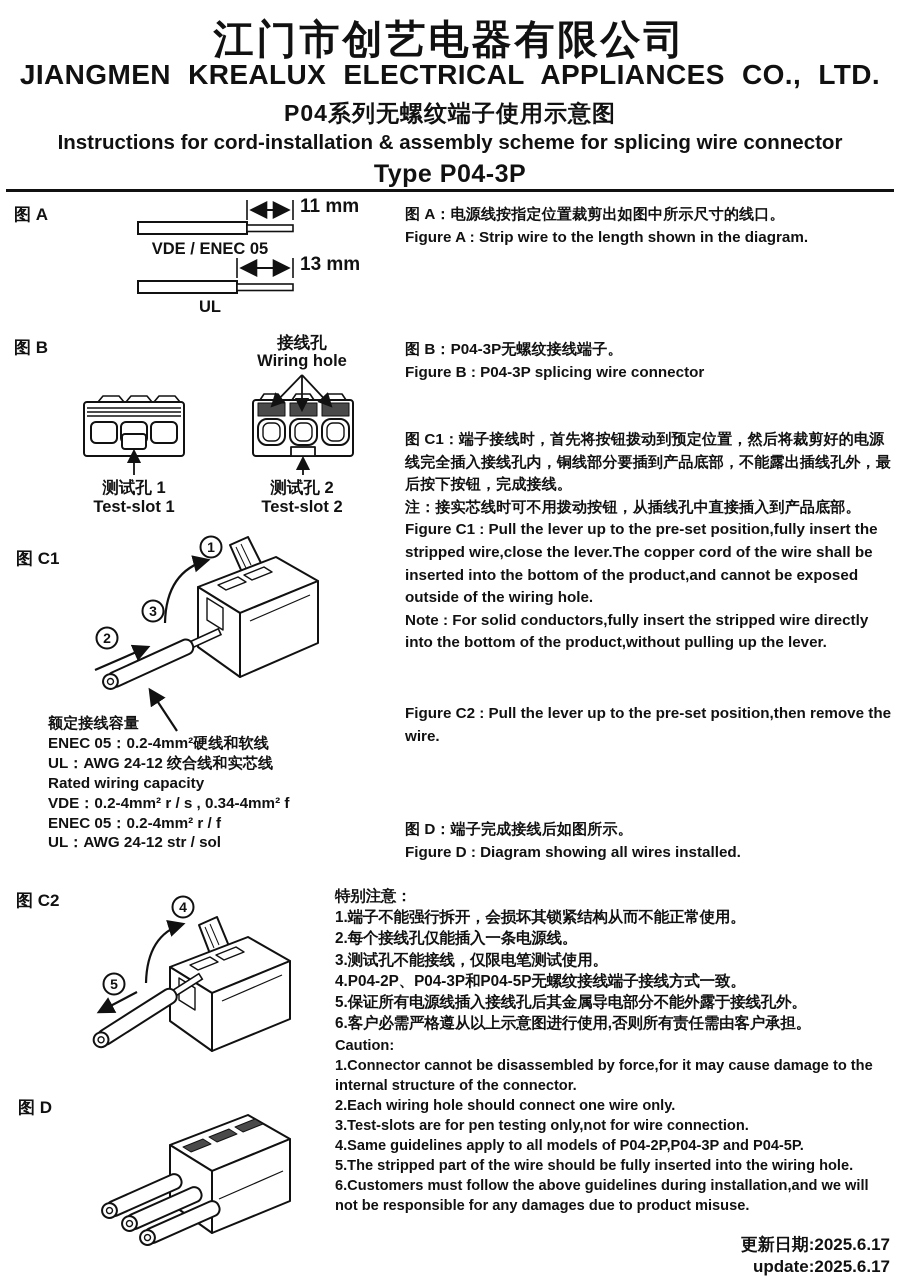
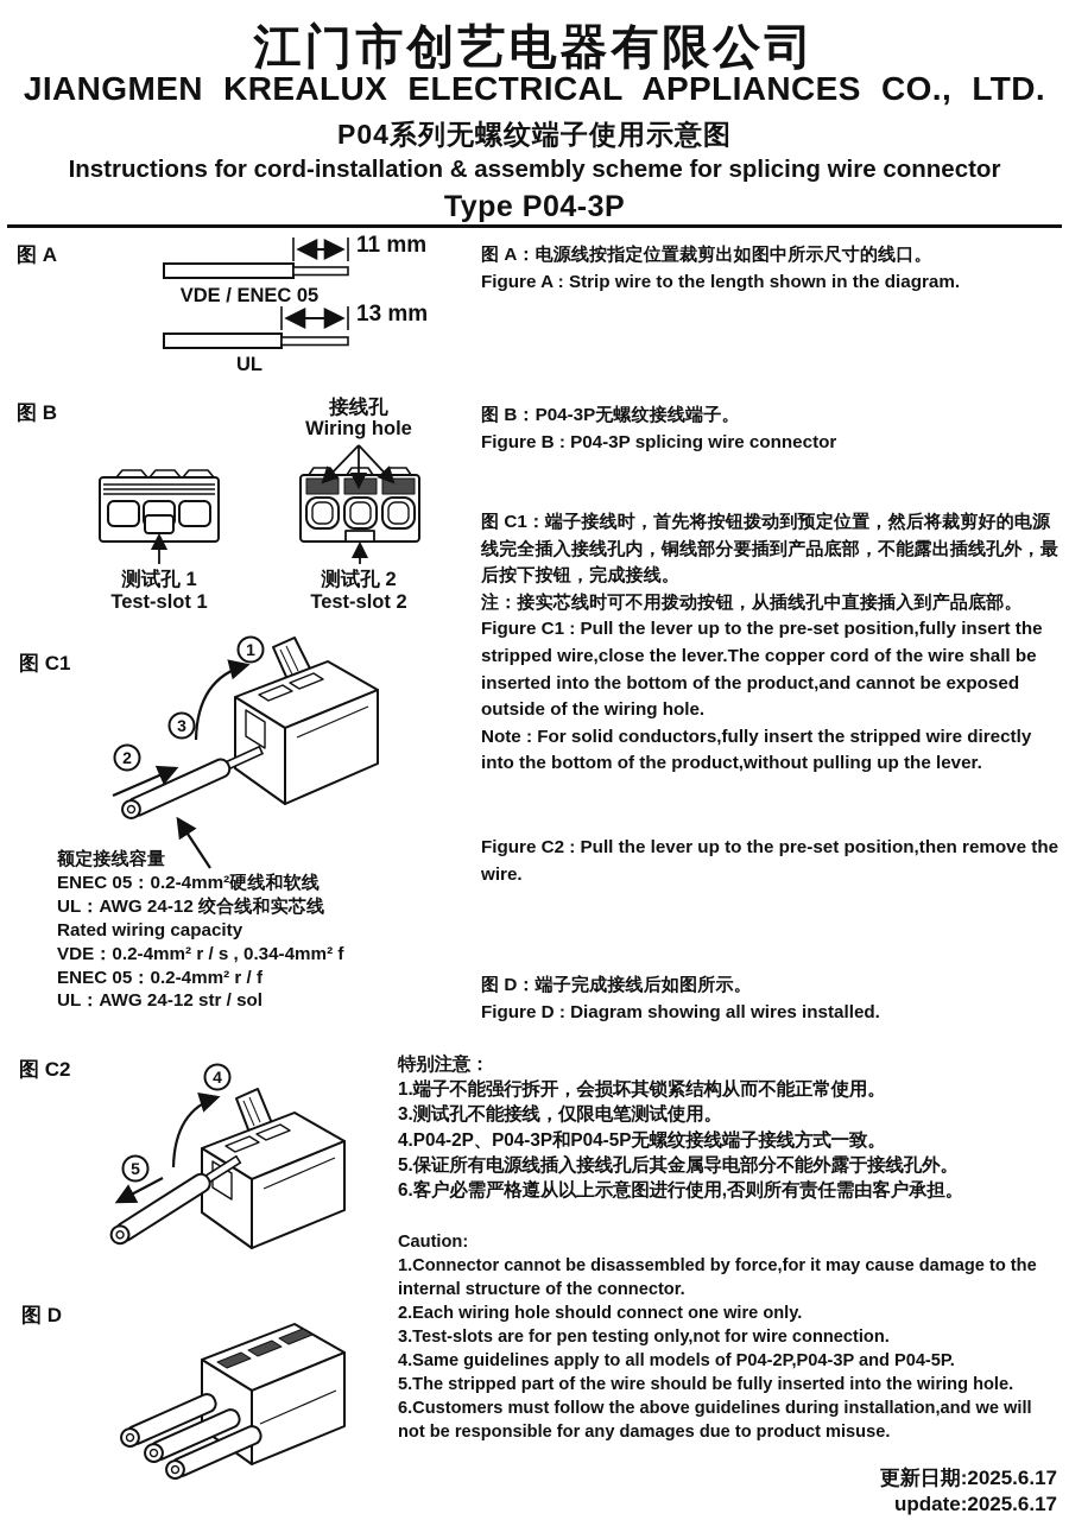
  江门市创艺电器有限公司
  JIANGMEN KREALUX ELECTRICAL APPLIANCES CO., LTD.
  P04系列无螺纹端子使用示意图
  Instructions for cord-installation & assembly scheme for splicing wire connector
  Type P04-3P
  图 A
  11 mm
  VDE / ENEC 05
  13 mm
  UL
  图 A：电源线按指定位置裁剪出如图中所示尺寸的线口。
  Figure A : Strip wire to the length shown in the diagram.
  图 B
  接线孔
  Wiring hole
  测试孔 1
  Test-slot 1
  测试孔 2
  Test-slot 2
  图 B：P04-3P无螺纹接线端子。
  Figure B : P04-3P splicing wire connector
  图 C1
  1
  2
  3
  图 C1：端子接线时，首先将按钮拨动到预定位置，然后将裁剪好的电源线完全插入接线孔内，铜线部分要插到产品底部，不能露出插线孔外，最后按下按钮，完成接线。
  注：接实芯线时可不用拨动按钮，从插线孔中直接插入到产品底部。
  Figure C1 : Pull the lever up to the pre-set position,fully insert the stripped wire,close the lever.The copper cord of the wire shall be inserted into the bottom of the product,and cannot be exposed outside of the wiring hole.
  Note : For solid conductors,fully insert the stripped wire directly into the bottom of the product,without pulling up the lever.
  额定接线容量
  ENEC 05：0.2-4mm²硬线和软线
  UL：AWG 24-12 绞合线和实芯线
  Rated wiring capacity
  VDE：0.2-4mm² r / s , 0.34-4mm² f
  ENEC 05：0.2-4mm² r / f
  UL：AWG 24-12 str / sol
  Figure C2 : Pull the lever up to the pre-set position,then remove the wire.
  图 D：端子完成接线后如图所示。
  Figure D : Diagram showing all wires installed.
  图 C2
  4
  5
  特别注意：
  1.端子不能强行拆开，会损坏其锁紧结构从而不能正常使用。
- 2.每个接线孔仅能插入一条电源线。
  3.测试孔不能接线，仅限电笔测试使用。
  4.P04-2P、P04-3P和P04-5P无螺纹接线端子接线方式一致。
  5.保证所有电源线插入接线孔后其金属导电部分不能外露于接线孔外。
  6.客户必需严格遵从以上示意图进行使用,否则所有责任需由客户承担。
  Caution:
  1.Connector cannot be disassembled by force,for it may cause damage to the internal structure of the connector.
  2.Each wiring hole should connect one wire only.
  3.Test-slots are for pen testing only,not for wire connection.
  4.Same guidelines apply to all models of P04-2P,P04-3P and P04-5P.
  5.The stripped part of the wire should be fully inserted into the wiring hole.
  6.Customers must follow the above guidelines during installation,and we will not be responsible for any damages due to product misuse.
  图 D
  更新日期:2025.6.17
  update:2025.6.17
